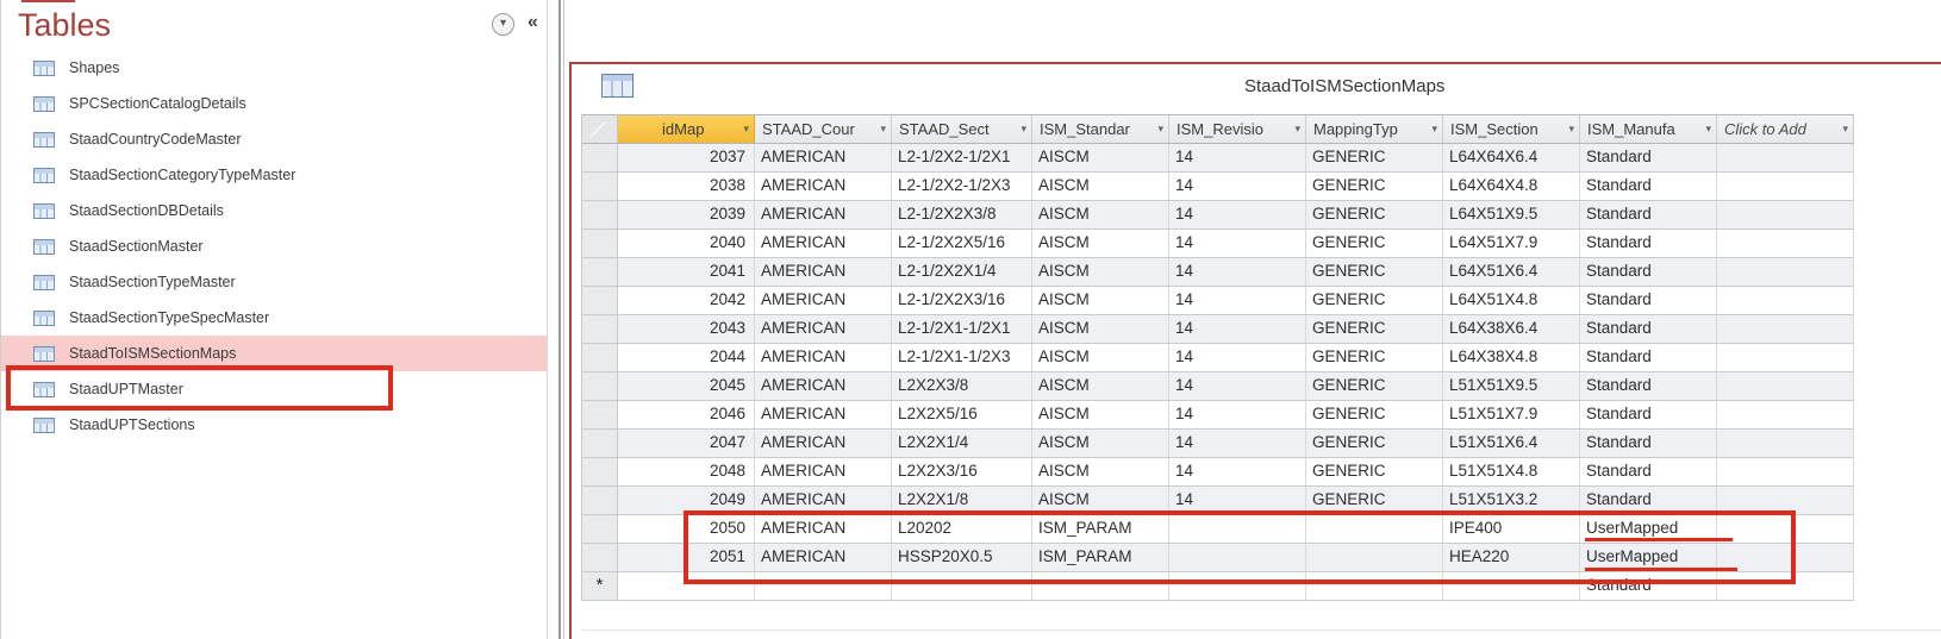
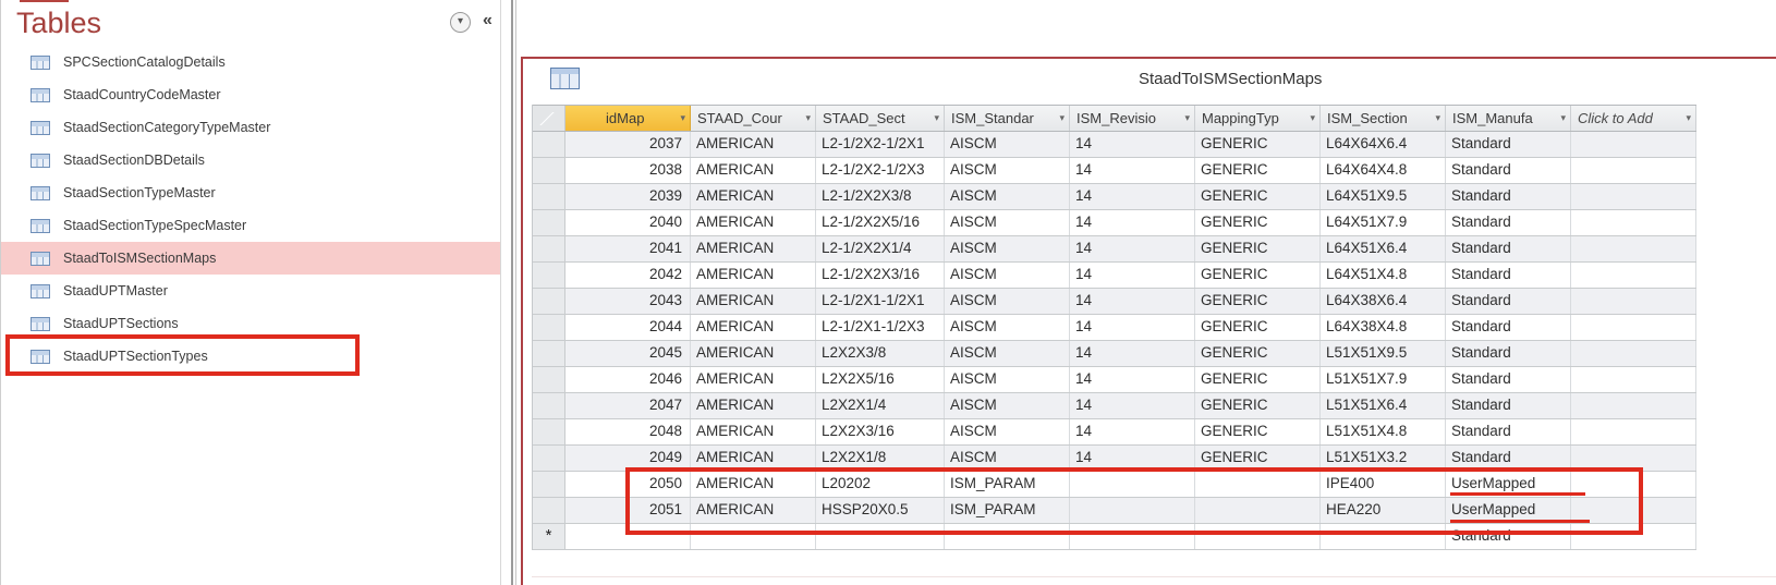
  Tables
  ▾
  «
- Shapes
  SPCSectionCatalogDetails
  StaadCountryCodeMaster
  StaadSectionCategoryTypeMaster
  StaadSectionDBDetails
- StaadSectionMaster
  StaadSectionTypeMaster
  StaadSectionTypeSpecMaster
  StaadToISMSectionMaps
  StaadUPTMaster
  StaadUPTSections
+ StaadUPTSectionTypes
  StaadToISMSectionMaps
  idMap
  ▾
  STAAD_Cour
  ▾
  STAAD_Sect
  ▾
  ISM_Standar
  ▾
  ISM_Revisio
  ▾
  MappingTyp
  ▾
  ISM_Section
  ▾
  ISM_Manufa
  ▾
  Click to Add
  ▾
  2037
  AMERICAN
  L2-1/2X2-1/2X1
  AISCM
  14
  GENERIC
  L64X64X6.4
  Standard
  2038
  AMERICAN
  L2-1/2X2-1/2X3
  AISCM
  14
  GENERIC
  L64X64X4.8
  Standard
  2039
  AMERICAN
  L2-1/2X2X3/8
  AISCM
  14
  GENERIC
  L64X51X9.5
  Standard
  2040
  AMERICAN
  L2-1/2X2X5/16
  AISCM
  14
  GENERIC
  L64X51X7.9
  Standard
  2041
  AMERICAN
  L2-1/2X2X1/4
  AISCM
  14
  GENERIC
  L64X51X6.4
  Standard
  2042
  AMERICAN
  L2-1/2X2X3/16
  AISCM
  14
  GENERIC
  L64X51X4.8
  Standard
  2043
  AMERICAN
  L2-1/2X1-1/2X1
  AISCM
  14
  GENERIC
  L64X38X6.4
  Standard
  2044
  AMERICAN
  L2-1/2X1-1/2X3
  AISCM
  14
  GENERIC
  L64X38X4.8
  Standard
  2045
  AMERICAN
  L2X2X3/8
  AISCM
  14
  GENERIC
  L51X51X9.5
  Standard
  2046
  AMERICAN
  L2X2X5/16
  AISCM
  14
  GENERIC
  L51X51X7.9
  Standard
  2047
  AMERICAN
  L2X2X1/4
  AISCM
  14
  GENERIC
  L51X51X6.4
  Standard
  2048
  AMERICAN
  L2X2X3/16
  AISCM
  14
  GENERIC
  L51X51X4.8
  Standard
  2049
  AMERICAN
  L2X2X1/8
  AISCM
  14
  GENERIC
  L51X51X3.2
  Standard
  2050
  AMERICAN
  L20202
  ISM_PARAM
  IPE400
  UserMapped
  2051
  AMERICAN
  HSSP20X0.5
  ISM_PARAM
  HEA220
  UserMapped
  *
  Standard
